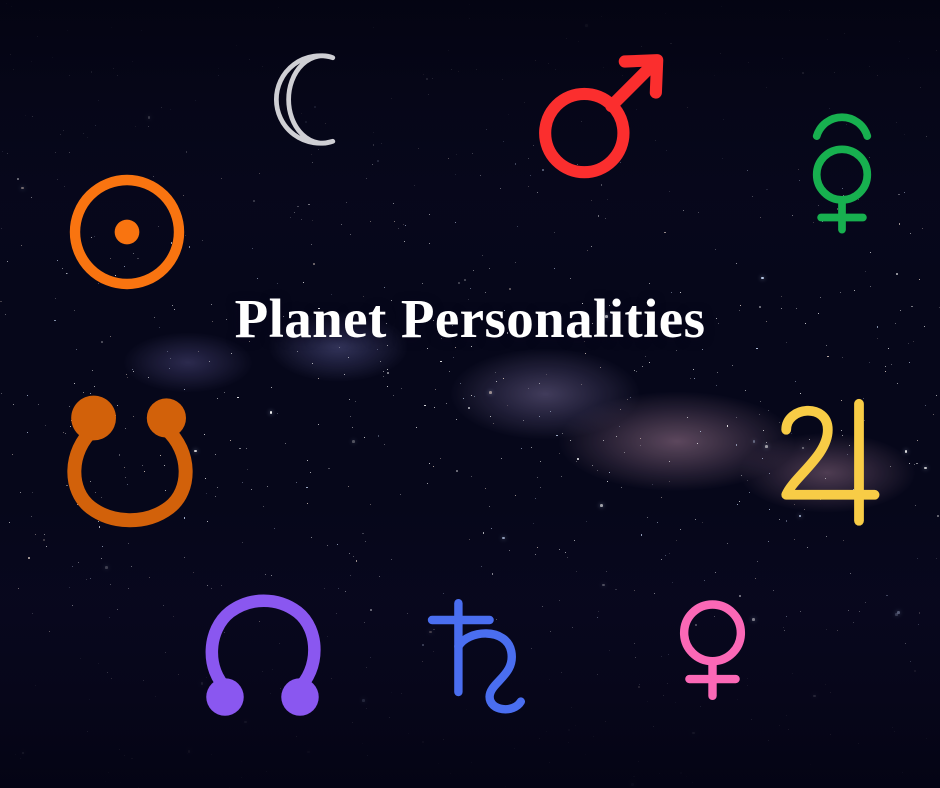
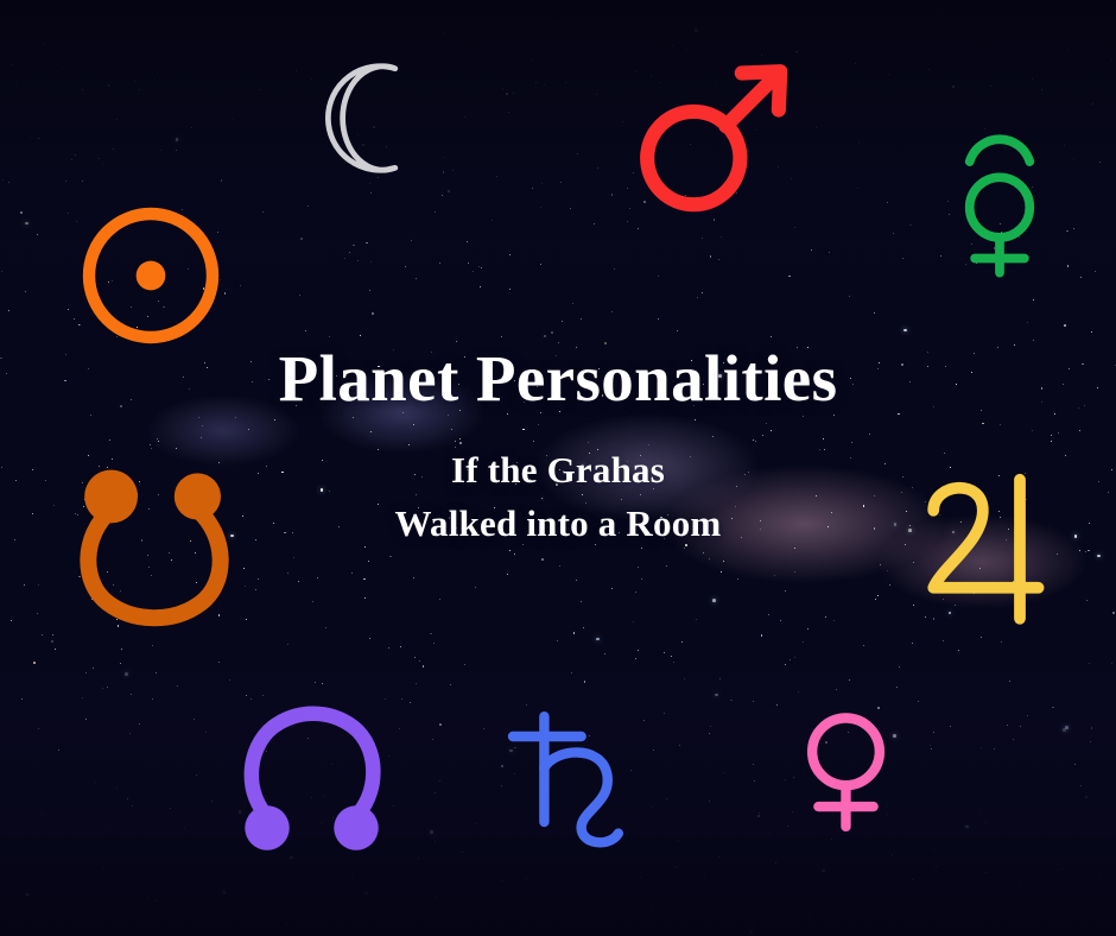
  Planet Personalities
+ If the Grahas
+ Walked into a Room
